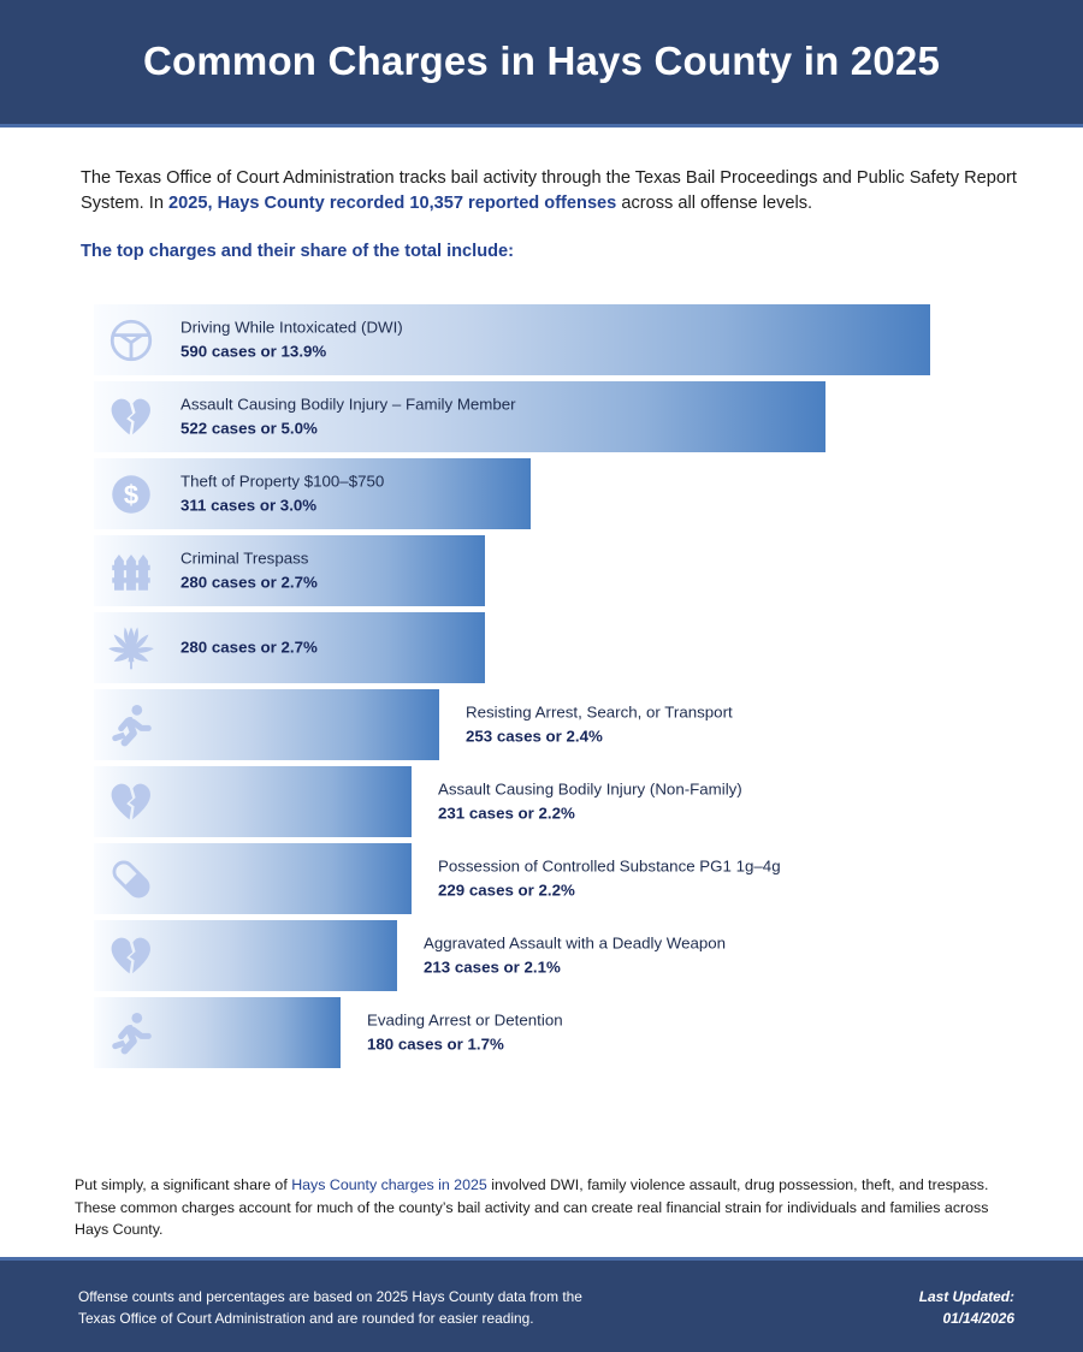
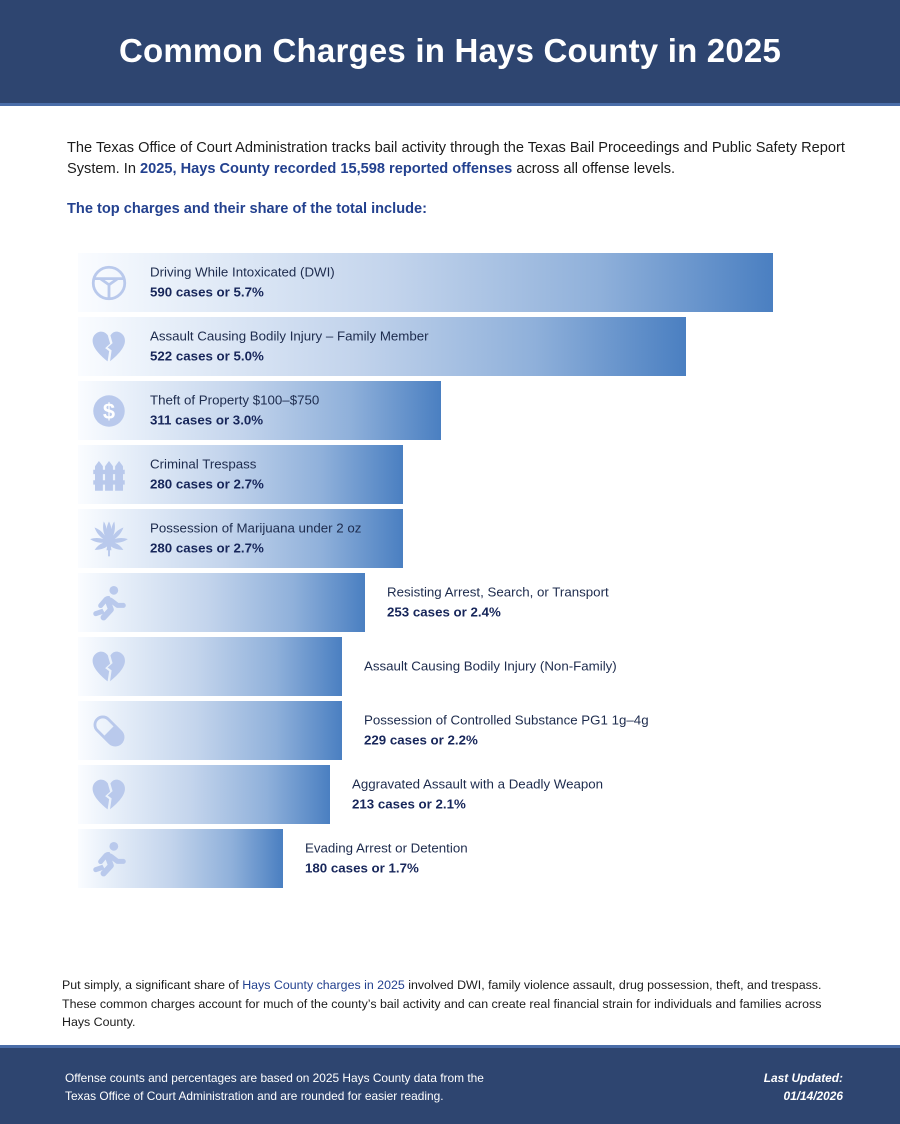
  Common Charges in Hays County in 2025
- The Texas Office of Court Administration tracks bail activity through the Texas Bail Proceedings and Public Safety Report System. In 2025, Hays County recorded 10,357 reported offenses across all offense levels.
+ The Texas Office of Court Administration tracks bail activity through the Texas Bail Proceedings and Public Safety Report System. In 2025, Hays County recorded 15,598 reported offenses across all offense levels.
  The top charges and their share of the total include:
  Driving While Intoxicated (DWI)
- 590 cases or 13.9%
+ 590 cases or 5.7%
  Assault Causing Bodily Injury – Family Member
  522 cases or 5.0%
  $
  Theft of Property $100–$750
  311 cases or 3.0%
  Criminal Trespass
  280 cases or 2.7%
+ Possession of Marijuana under 2 oz
  280 cases or 2.7%
  Resisting Arrest, Search, or Transport
  253 cases or 2.4%
  Assault Causing Bodily Injury (Non-Family)
- 231 cases or 2.2%
  Possession of Controlled Substance PG1 1g–4g
  229 cases or 2.2%
  Aggravated Assault with a Deadly Weapon
  213 cases or 2.1%
  Evading Arrest or Detention
  180 cases or 1.7%
  Put simply, a significant share of Hays County charges in 2025 involved DWI, family violence assault, drug possession, theft, and trespass. These common charges account for much of the county’s bail activity and can create real financial strain for individuals and families across Hays County.
  Offense counts and percentages are based on 2025 Hays County data from the
  Texas Office of Court Administration and are rounded for easier reading.
  Last Updated:
  01/14/2026
